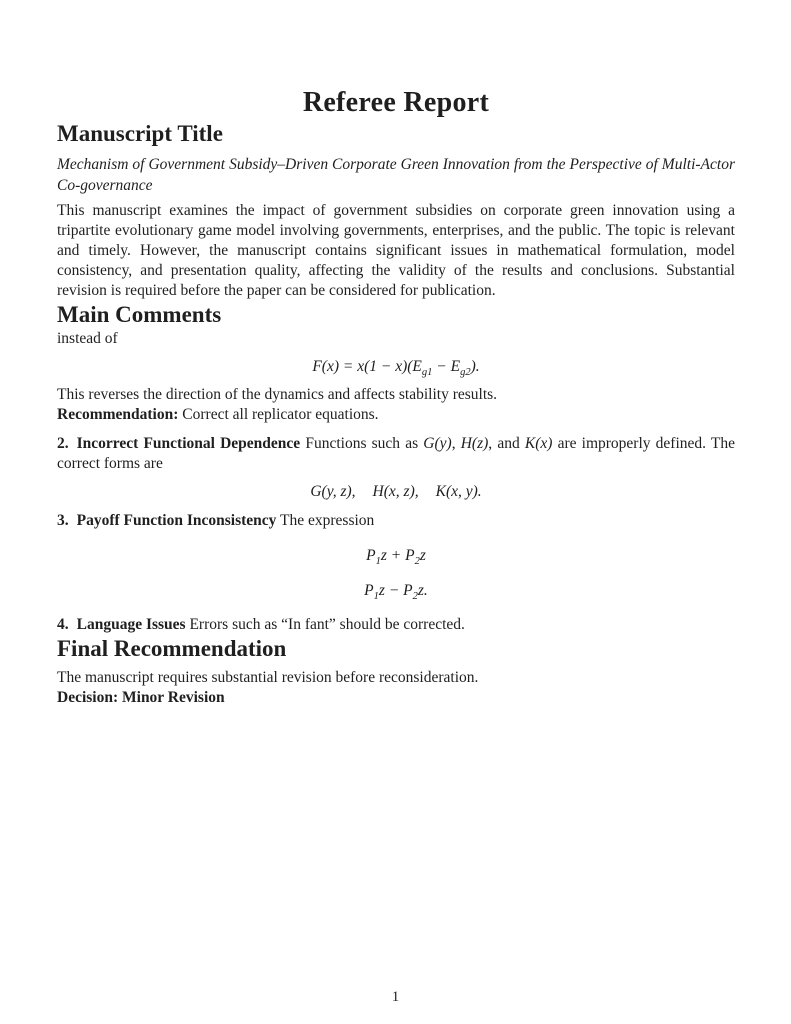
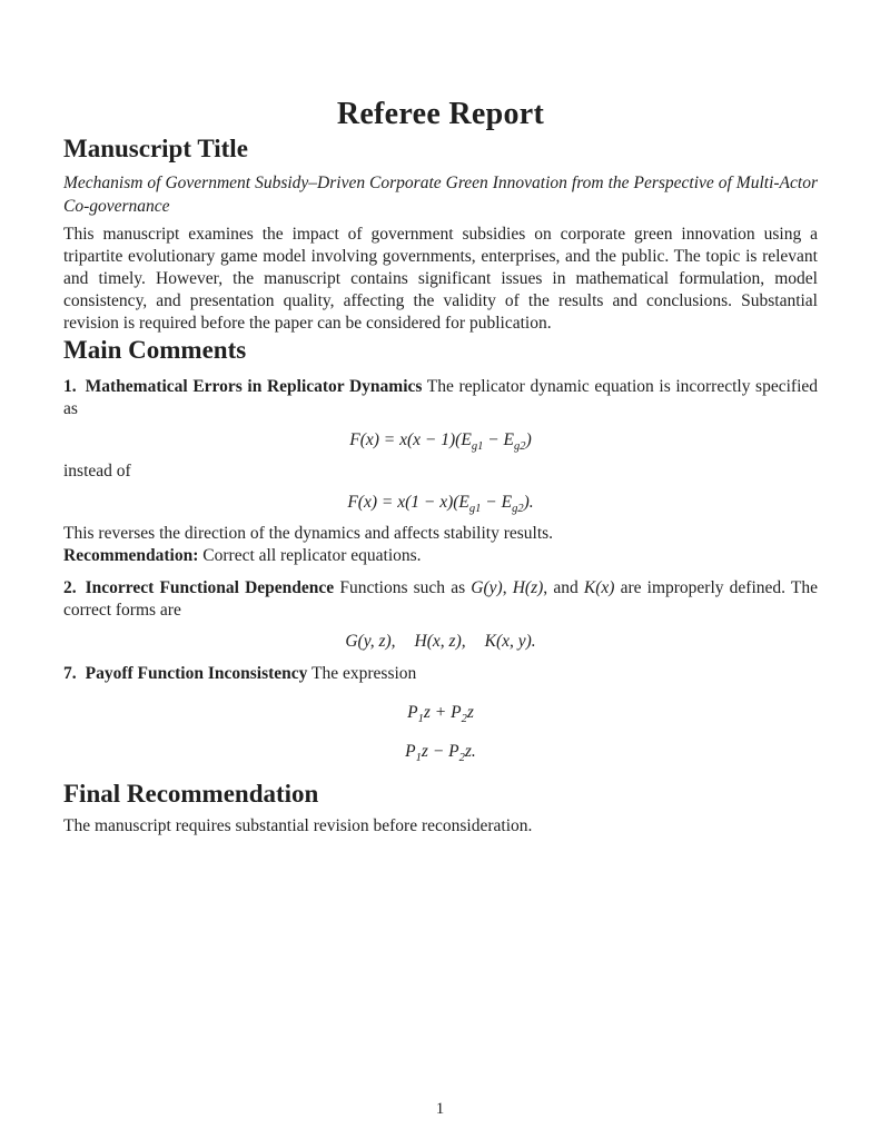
  Referee Report
  Manuscript Title
  Mechanism of Government Subsidy–Driven Corporate Green Innovation from the Perspective of Multi-Actor Co-governance
  This manuscript examines the impact of government subsidies on corporate green innovation using a tripartite evolutionary game model involving governments, enterprises, and the public. The topic is relevant and timely. However, the manuscript contains significant issues in mathematical formulation, model consistency, and presentation quality, affecting the validity of the results and conclusions. Substantial revision is required before the paper can be considered for publication.
  Main Comments
+ 1. Mathematical Errors in Replicator Dynamics The replicator dynamic equation is incorrectly specified as
+ F(x) = x(x − 1)(Eg1 − Eg2)
  instead of
  F(x) = x(1 − x)(Eg1 − Eg2).
  This reverses the direction of the dynamics and affects stability results.
  Recommendation: Correct all replicator equations.
  2. Incorrect Functional Dependence Functions such as G(y), H(z), and K(x) are improperly defined. The correct forms are
  G(y, z), H(x, z), K(x, y).
- 3. Payoff Function Inconsistency The expression
+ 7. Payoff Function Inconsistency The expression
  P1z + P2z
  P1z − P2z.
- 4. Language Issues Errors such as “In fant” should be corrected.
  Final Recommendation
  The manuscript requires substantial revision before reconsideration.
- Decision: Minor Revision
  1
